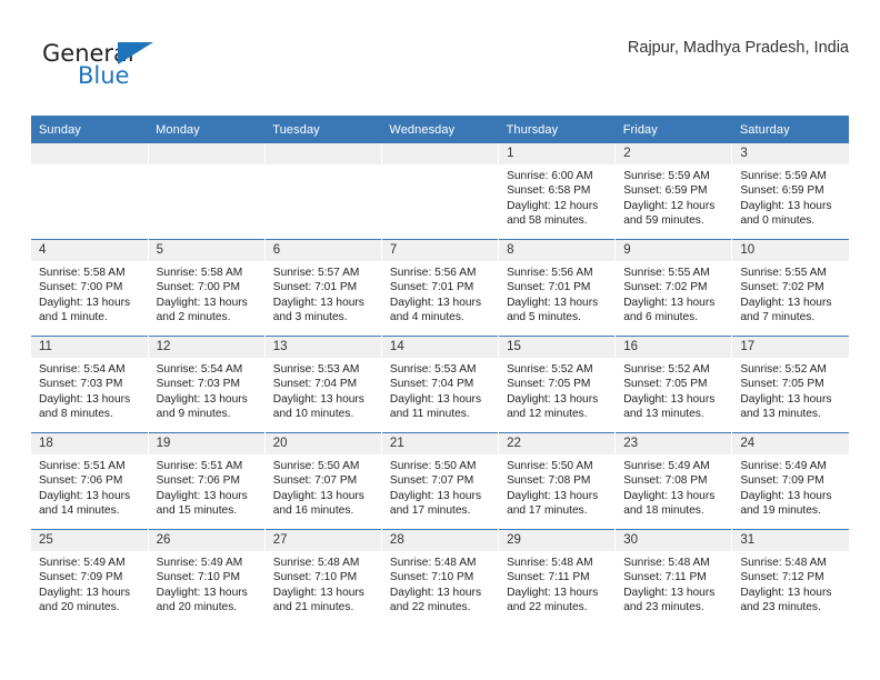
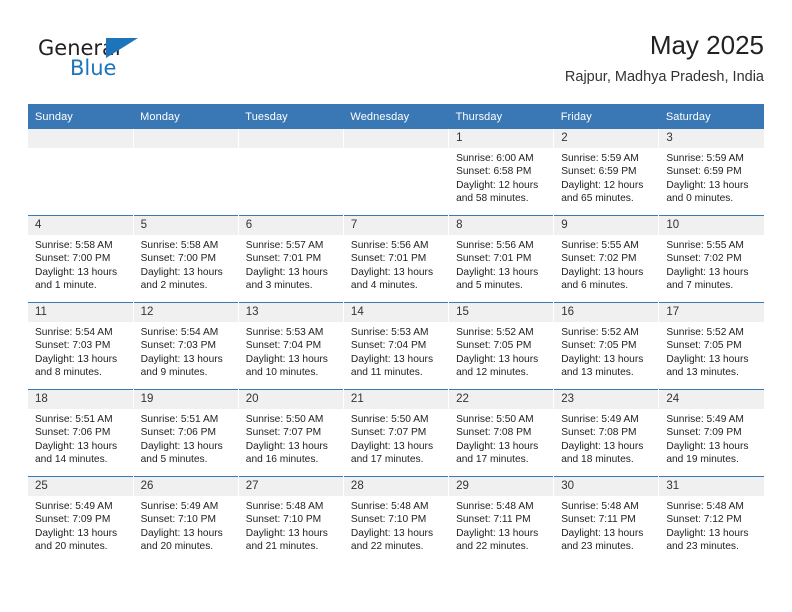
  General
  Blue
+ May 2025
  Rajpur, Madhya Pradesh, India
  Sunday	Monday	Tuesday	Wednesday	Thursday	Friday	Saturday
- 				1Sunrise: 6:00 AMSunset: 6:58 PMDaylight: 12 hoursand 58 minutes.	2Sunrise: 5:59 AMSunset: 6:59 PMDaylight: 12 hoursand 59 minutes.	3Sunrise: 5:59 AMSunset: 6:59 PMDaylight: 13 hoursand 0 minutes.
+ 				1Sunrise: 6:00 AMSunset: 6:58 PMDaylight: 12 hoursand 58 minutes.	2Sunrise: 5:59 AMSunset: 6:59 PMDaylight: 12 hoursand 65 minutes.	3Sunrise: 5:59 AMSunset: 6:59 PMDaylight: 13 hoursand 0 minutes.
  4Sunrise: 5:58 AMSunset: 7:00 PMDaylight: 13 hoursand 1 minute.	5Sunrise: 5:58 AMSunset: 7:00 PMDaylight: 13 hoursand 2 minutes.	6Sunrise: 5:57 AMSunset: 7:01 PMDaylight: 13 hoursand 3 minutes.	7Sunrise: 5:56 AMSunset: 7:01 PMDaylight: 13 hoursand 4 minutes.	8Sunrise: 5:56 AMSunset: 7:01 PMDaylight: 13 hoursand 5 minutes.	9Sunrise: 5:55 AMSunset: 7:02 PMDaylight: 13 hoursand 6 minutes.	10Sunrise: 5:55 AMSunset: 7:02 PMDaylight: 13 hoursand 7 minutes.
  11Sunrise: 5:54 AMSunset: 7:03 PMDaylight: 13 hoursand 8 minutes.	12Sunrise: 5:54 AMSunset: 7:03 PMDaylight: 13 hoursand 9 minutes.	13Sunrise: 5:53 AMSunset: 7:04 PMDaylight: 13 hoursand 10 minutes.	14Sunrise: 5:53 AMSunset: 7:04 PMDaylight: 13 hoursand 11 minutes.	15Sunrise: 5:52 AMSunset: 7:05 PMDaylight: 13 hoursand 12 minutes.	16Sunrise: 5:52 AMSunset: 7:05 PMDaylight: 13 hoursand 13 minutes.	17Sunrise: 5:52 AMSunset: 7:05 PMDaylight: 13 hoursand 13 minutes.
- 18Sunrise: 5:51 AMSunset: 7:06 PMDaylight: 13 hoursand 14 minutes.	19Sunrise: 5:51 AMSunset: 7:06 PMDaylight: 13 hoursand 15 minutes.	20Sunrise: 5:50 AMSunset: 7:07 PMDaylight: 13 hoursand 16 minutes.	21Sunrise: 5:50 AMSunset: 7:07 PMDaylight: 13 hoursand 17 minutes.	22Sunrise: 5:50 AMSunset: 7:08 PMDaylight: 13 hoursand 17 minutes.	23Sunrise: 5:49 AMSunset: 7:08 PMDaylight: 13 hoursand 18 minutes.	24Sunrise: 5:49 AMSunset: 7:09 PMDaylight: 13 hoursand 19 minutes.
+ 18Sunrise: 5:51 AMSunset: 7:06 PMDaylight: 13 hoursand 14 minutes.	19Sunrise: 5:51 AMSunset: 7:06 PMDaylight: 13 hoursand 5 minutes.	20Sunrise: 5:50 AMSunset: 7:07 PMDaylight: 13 hoursand 16 minutes.	21Sunrise: 5:50 AMSunset: 7:07 PMDaylight: 13 hoursand 17 minutes.	22Sunrise: 5:50 AMSunset: 7:08 PMDaylight: 13 hoursand 17 minutes.	23Sunrise: 5:49 AMSunset: 7:08 PMDaylight: 13 hoursand 18 minutes.	24Sunrise: 5:49 AMSunset: 7:09 PMDaylight: 13 hoursand 19 minutes.
  25Sunrise: 5:49 AMSunset: 7:09 PMDaylight: 13 hoursand 20 minutes.	26Sunrise: 5:49 AMSunset: 7:10 PMDaylight: 13 hoursand 20 minutes.	27Sunrise: 5:48 AMSunset: 7:10 PMDaylight: 13 hoursand 21 minutes.	28Sunrise: 5:48 AMSunset: 7:10 PMDaylight: 13 hoursand 22 minutes.	29Sunrise: 5:48 AMSunset: 7:11 PMDaylight: 13 hoursand 22 minutes.	30Sunrise: 5:48 AMSunset: 7:11 PMDaylight: 13 hoursand 23 minutes.	31Sunrise: 5:48 AMSunset: 7:12 PMDaylight: 13 hoursand 23 minutes.
